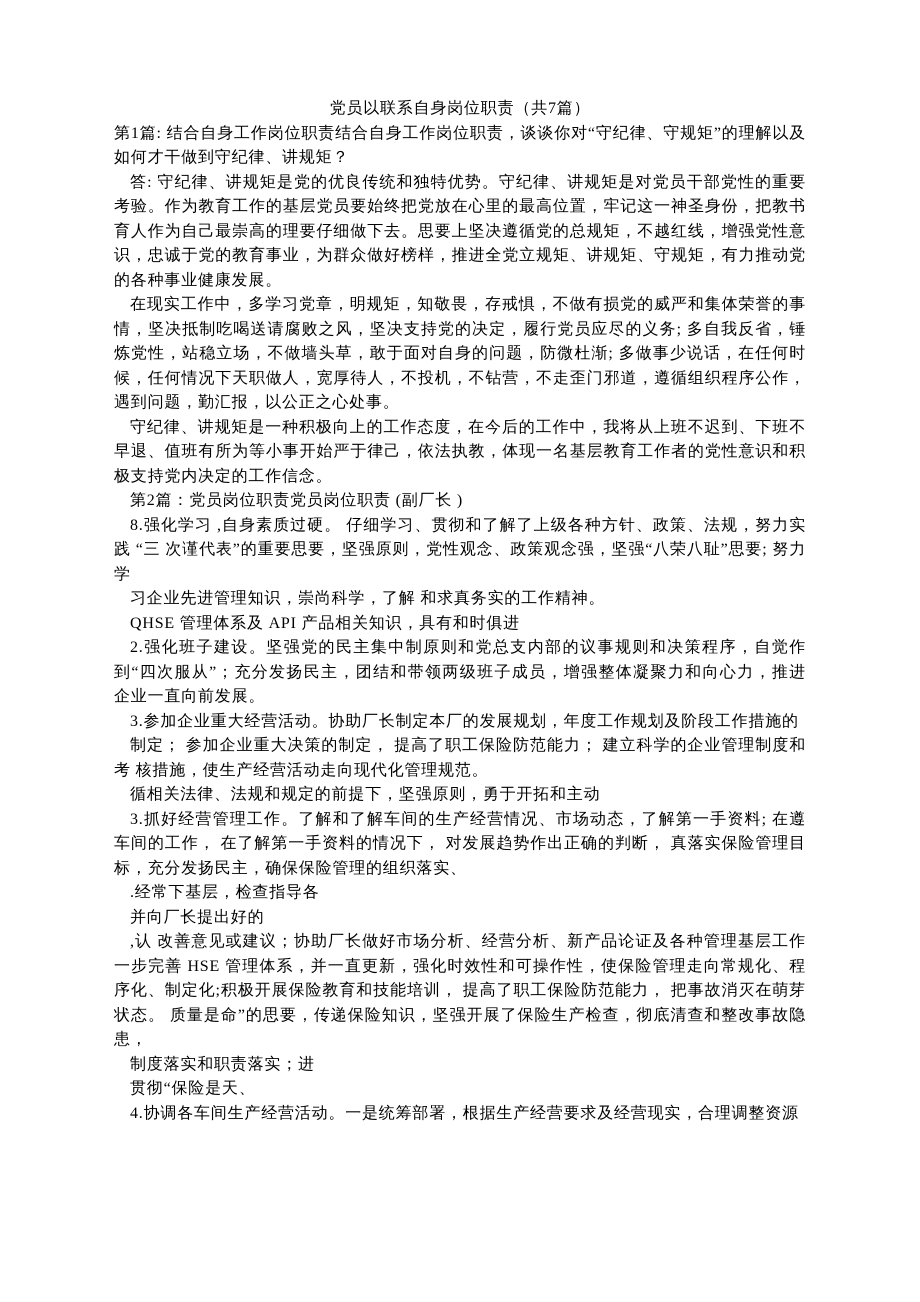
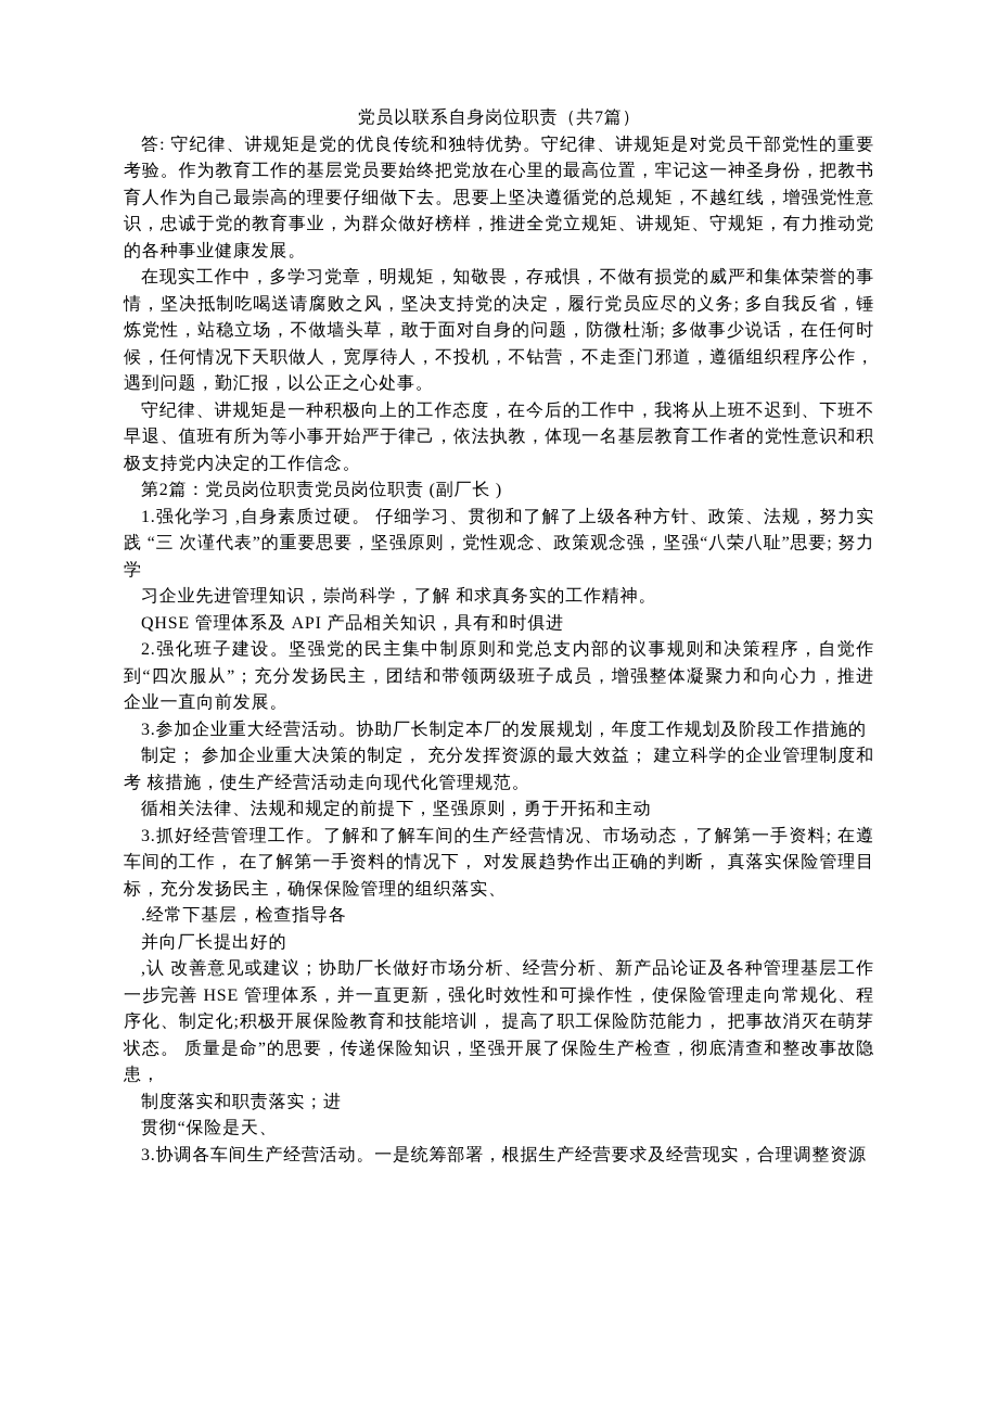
  党员以联系自身岗位职责（共7篇）
- 第1篇: 结合自身工作岗位职责结合自身工作岗位职责，谈谈你对“守纪律、守规矩”的理解以及如何才干做到守纪律、讲规矩？
  答: 守纪律、讲规矩是党的优良传统和独特优势。守纪律、讲规矩是对党员干部党性的重要考验。作为教育工作的基层党员要始终把党放在心里的最高位置，牢记这一神圣身份，把教书育人作为自己最崇高的理要仔细做下去。思要上坚决遵循党的总规矩，不越红线，增强党性意识，忠诚于党的教育事业，为群众做好榜样，推进全党立规矩、讲规矩、守规矩，有力推动党的各种事业健康发展。
  在现实工作中，多学习党章，明规矩，知敬畏，存戒惧，不做有损党的威严和集体荣誉的事情，坚决抵制吃喝送请腐败之风，坚决支持党的决定，履行党员应尽的义务; 多自我反省，锤炼党性，站稳立场，不做墙头草，敢于面对自身的问题，防微杜渐; 多做事少说话，在任何时候，任何情况下天职做人，宽厚待人，不投机，不钻营，不走歪门邪道，遵循组织程序公作，遇到问题，勤汇报，以公正之心处事。
  守纪律、讲规矩是一种积极向上的工作态度，在今后的工作中，我将从上班不迟到、下班不早退、值班有所为等小事开始严于律己，依法执教，体现一名基层教育工作者的党性意识和积极支持党内决定的工作信念。
  第2篇：党员岗位职责党员岗位职责 (副厂长 )
- 8.强化学习 ,自身素质过硬。 仔细学习、贯彻和了解了上级各种方针、政策、法规，努力实践 “三 次谨代表”的重要思要，坚强原则，党性观念、政策观念强，坚强“八荣八耻”思要; 努力学
+ 1.强化学习 ,自身素质过硬。 仔细学习、贯彻和了解了上级各种方针、政策、法规，努力实践 “三 次谨代表”的重要思要，坚强原则，党性观念、政策观念强，坚强“八荣八耻”思要; 努力学
  习企业先进管理知识，崇尚科学，了解 和求真务实的工作精神。
  QHSE 管理体系及 API 产品相关知识，具有和时俱进
  2.强化班子建设。坚强党的民主集中制原则和党总支内部的议事规则和决策程序，自觉作到“四次服从”；充分发扬民主，团结和带领两级班子成员，增强整体凝聚力和向心力，推进 企业一直向前发展。
  3.参加企业重大经营活动。协助厂长制定本厂的发展规划，年度工作规划及阶段工作措施的
- 制定； 参加企业重大决策的制定， 提高了职工保险防范能力； 建立科学的企业管理制度和考 核措施，使生产经营活动走向现代化管理规范。
+ 制定； 参加企业重大决策的制定， 充分发挥资源的最大效益； 建立科学的企业管理制度和考 核措施，使生产经营活动走向现代化管理规范。
  循相关法律、法规和规定的前提下，坚强原则，勇于开拓和主动
  3.抓好经营管理工作。了解和了解车间的生产经营情况、市场动态，了解第一手资料; 在遵 车间的工作， 在了解第一手资料的情况下， 对发展趋势作出正确的判断， 真落实保险管理目标，充分发扬民主，确保保险管理的组织落实、
  .经常下基层，检查指导各
  并向厂长提出好的
  ,认 改善意见或建议；协助厂长做好市场分析、经营分析、新产品论证及各种管理基层工作 一步完善 HSE 管理体系，并一直更新，强化时效性和可操作性，使保险管理走向常规化、程序化、制定化;积极开展保险教育和技能培训， 提高了职工保险防范能力， 把事故消灭在萌芽状态。 质量是命”的思要，传递保险知识，坚强开展了保险生产检查，彻底清查和整改事故隐患，
  制度落实和职责落实；进
  贯彻“保险是天、
- 4.协调各车间生产经营活动。一是统筹部署，根据生产经营要求及经营现实，合理调整资源
+ 3.协调各车间生产经营活动。一是统筹部署，根据生产经营要求及经营现实，合理调整资源
